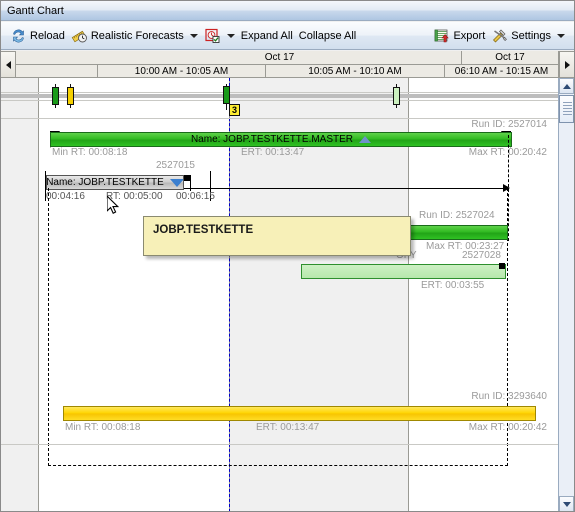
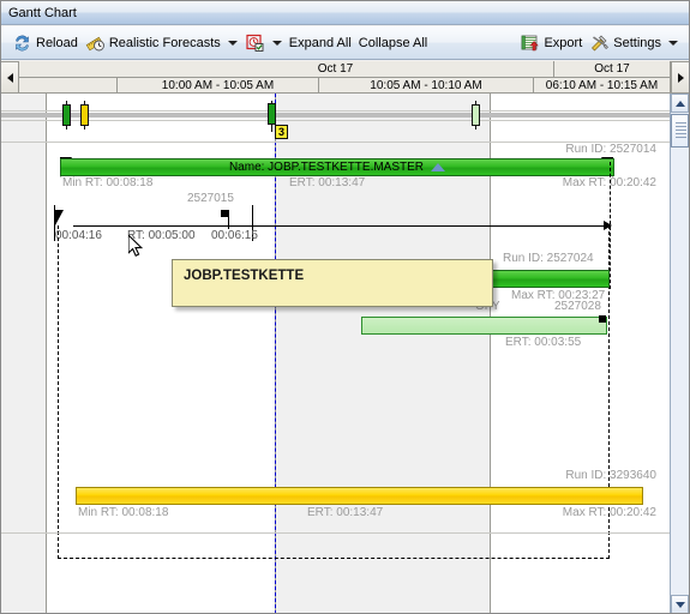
  Gantt Chart
  Reload
  Realistic Forecasts
  Expand All
  Collapse All
  Export
  Settings
  Oct 17
  Oct 17
  10:00 AM - 10:05 AM
  10:05 AM - 10:10 AM
  06:10 AM - 10:15 AM
  3
  Run ID: 2527014
  Name: JOBP.TESTKETTE.MASTER
  Min RT: 00:08:18
  ERT: 00:13:47
  Max RT: 00:20:42
  2527015
- Name: JOBP.TESTKETTE
  00:04:16
  RT: 00:05:00
  00:06:15
  Run ID: 2527024
  Max RT: 00:23:27
  2527028
  ERT: 00:03:55
  Run ID: 3293640
  Min RT: 00:08:18
  ERT: 00:13:47
  Max RT: 00:20:42
  JOBP.TESTKETTE
